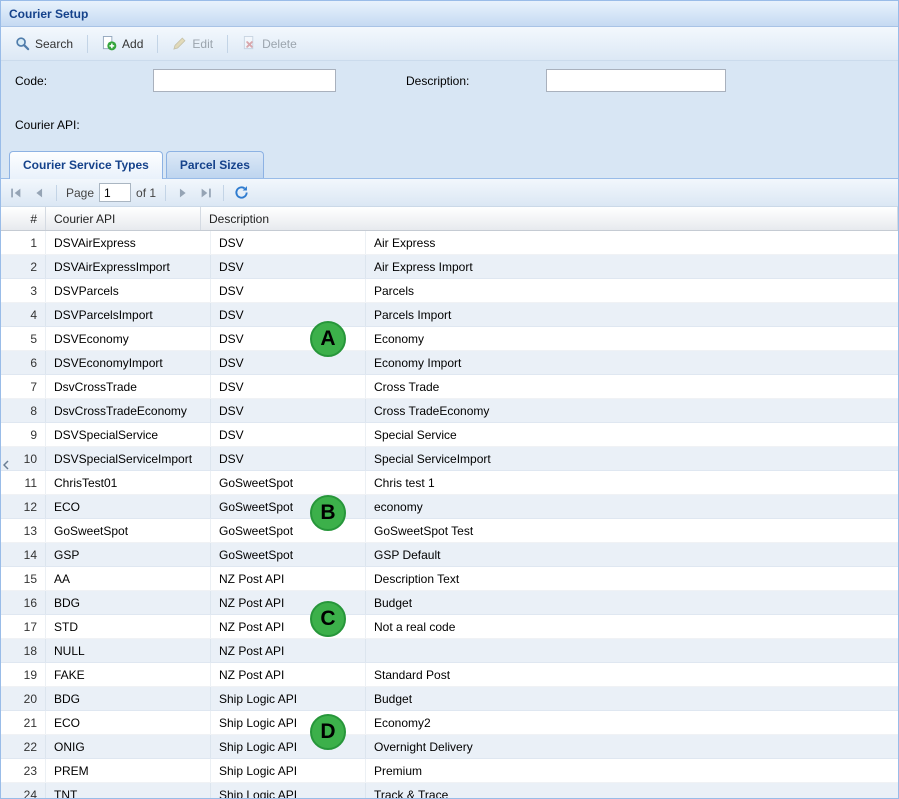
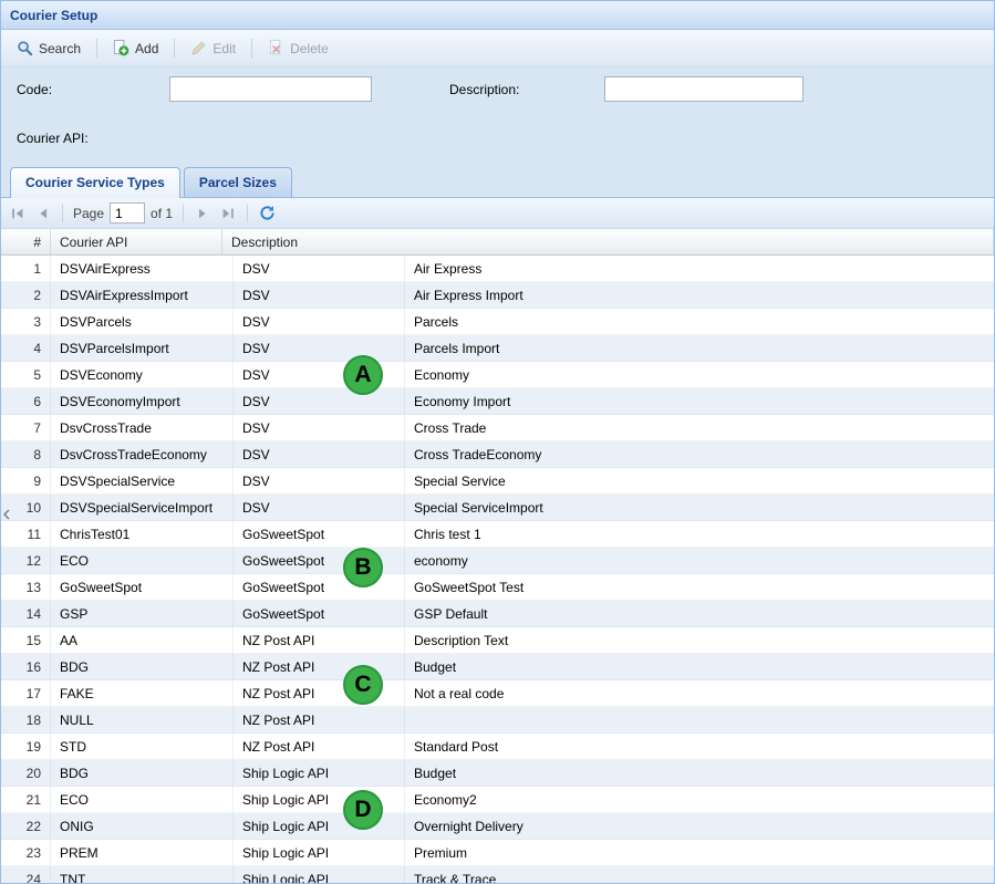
  Courier Setup
  Search
  Add
  Edit
  Delete
  Code:
  Description:
  Courier API:
  Courier Service Types
  Parcel Sizes
  Page
  1
  of 1
  #
  Courier API
  Description
  1
  DSVAirExpress
  DSV
  Air Express
  2
  DSVAirExpressImport
  DSV
  Air Express Import
  3
  DSVParcels
  DSV
  Parcels
  4
  DSVParcelsImport
  DSV
  Parcels Import
  5
  DSVEconomy
  DSV
  Economy
  6
  DSVEconomyImport
  DSV
  Economy Import
  7
  DsvCrossTrade
  DSV
  Cross Trade
  8
  DsvCrossTradeEconomy
  DSV
  Cross TradeEconomy
  9
  DSVSpecialService
  DSV
  Special Service
  10
  DSVSpecialServiceImport
  DSV
  Special ServiceImport
  11
  ChrisTest01
  GoSweetSpot
  Chris test 1
  12
  ECO
  GoSweetSpot
  economy
  13
  GoSweetSpot
  GoSweetSpot
  GoSweetSpot Test
  14
  GSP
  GoSweetSpot
  GSP Default
  15
  AA
  NZ Post API
  Description Text
  16
  BDG
  NZ Post API
  Budget
  17
- STD
+ FAKE
  NZ Post API
  Not a real code
  18
  NULL
  NZ Post API
  19
- FAKE
+ STD
  NZ Post API
  Standard Post
  20
  BDG
  Ship Logic API
  Budget
  21
  ECO
  Ship Logic API
  Economy2
  22
  ONIG
  Ship Logic API
  Overnight Delivery
  23
  PREM
  Ship Logic API
  Premium
  24
  TNT
  Ship Logic API
  Track & Trace
  A
  B
  C
  D
